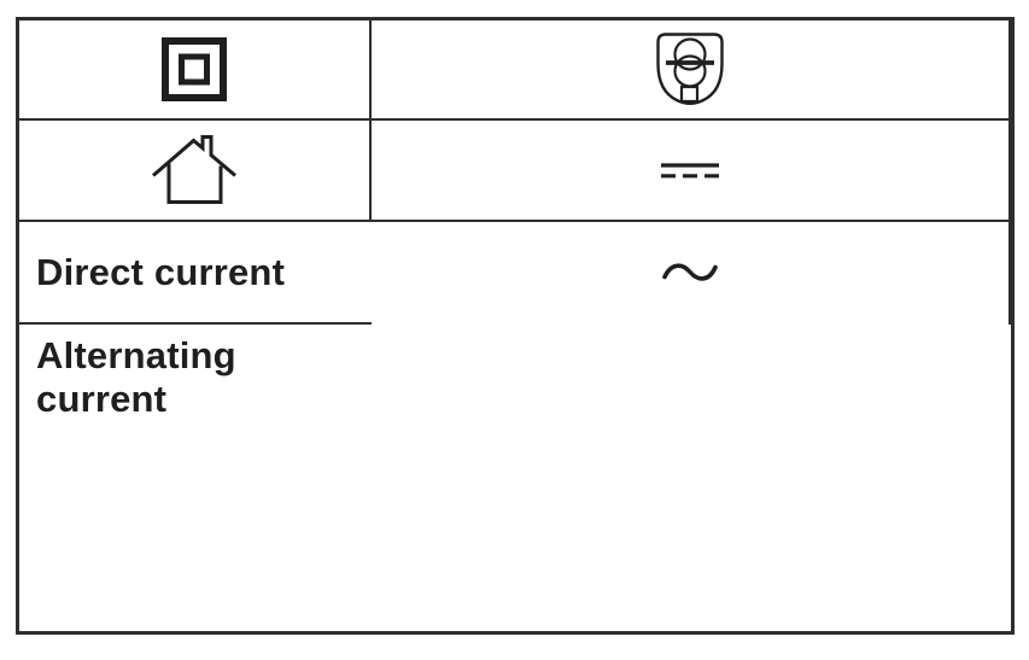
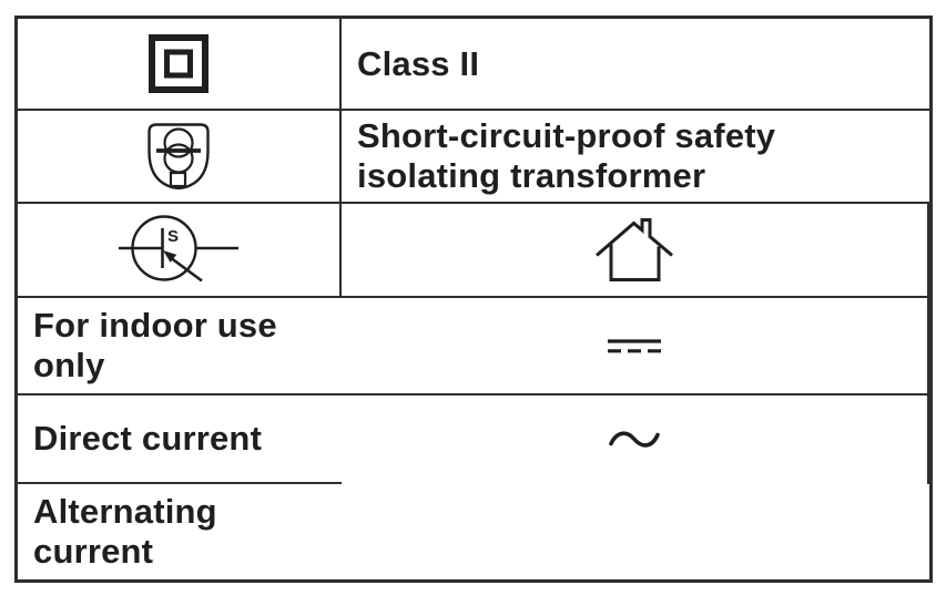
+ Class II
+ Short-circuit-proof safety isolating transformer
+ S
+ For indoor use only
  Direct current
  Alternating current
